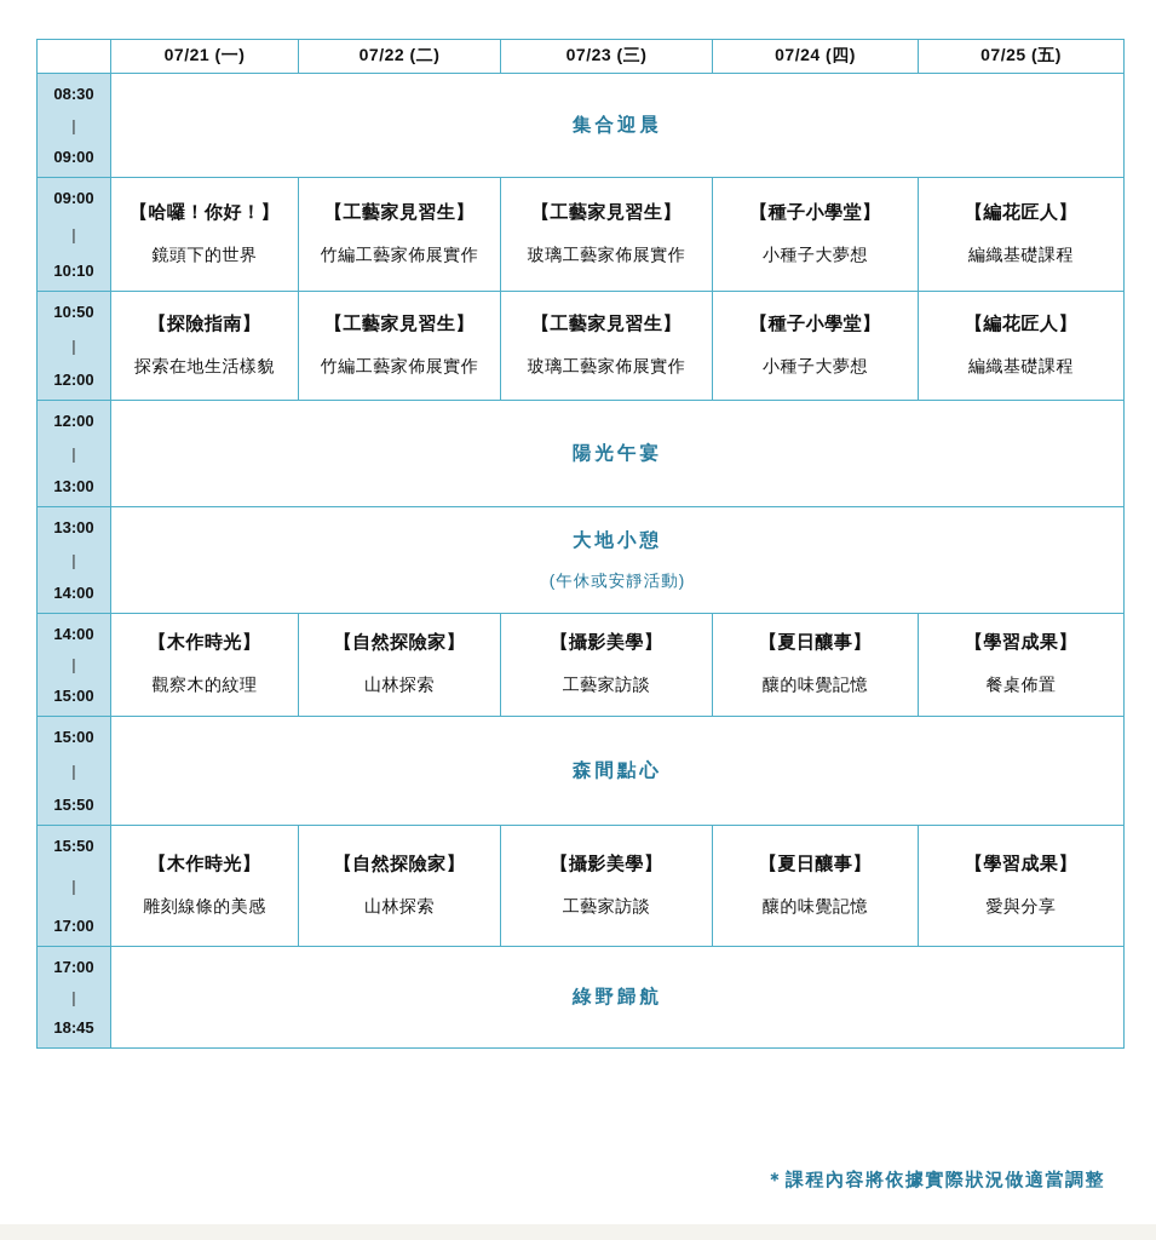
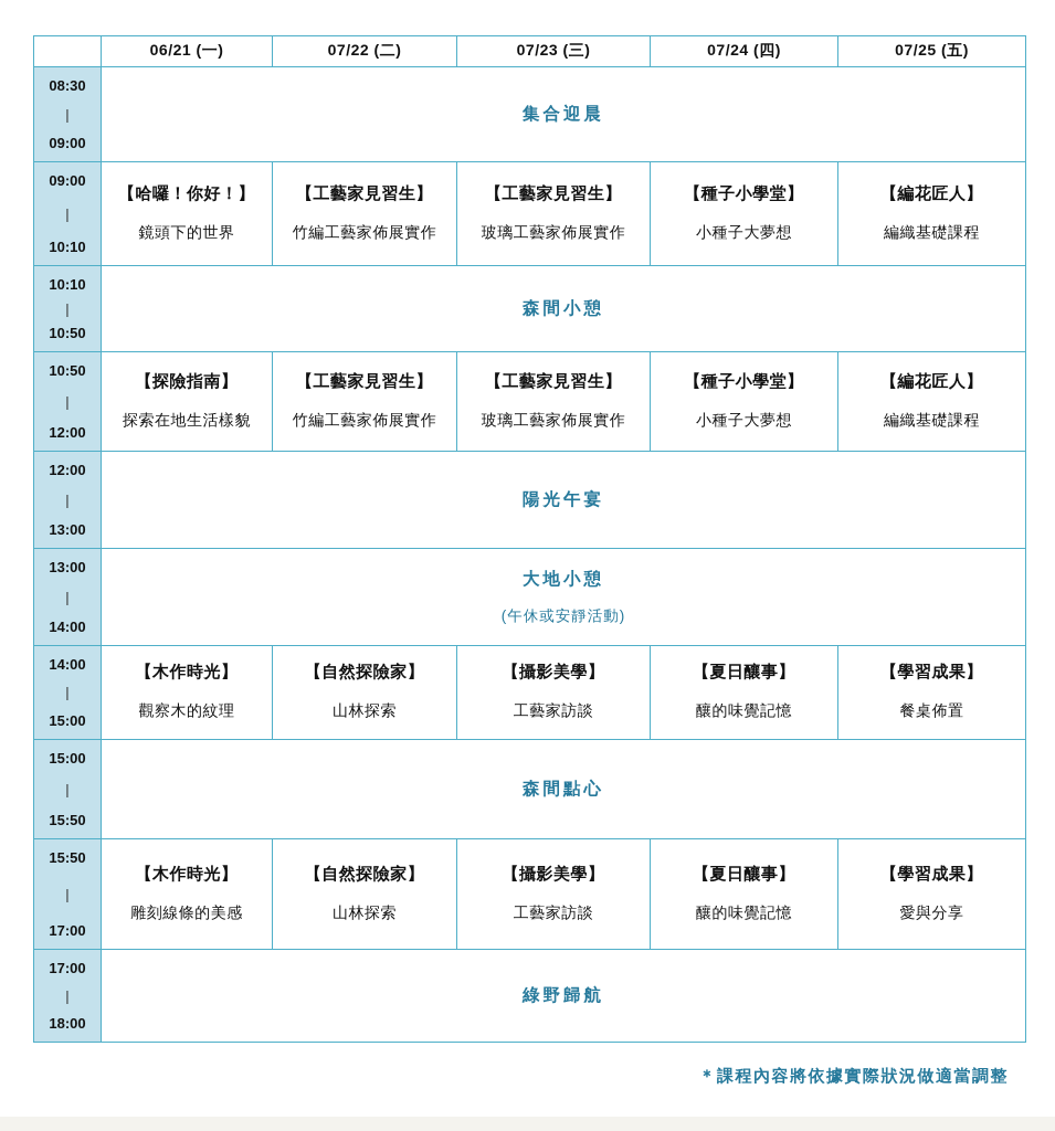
- 	07/21 (一)	07/22 (二)	07/23 (三)	07/24 (四)	07/25 (五)
+ 	06/21 (一)	07/22 (二)	07/23 (三)	07/24 (四)	07/25 (五)
  08:30 | 09:00	集合迎晨
  09:00 | 10:10	【哈囉！你好！】 鏡頭下的世界	【工藝家見習生】 竹編工藝家佈展實作	【工藝家見習生】 玻璃工藝家佈展實作	【種子小學堂】 小種子大夢想	【編花匠人】 編織基礎課程
+ 10:10 | 10:50	森間小憩
  10:50 | 12:00	【探險指南】 探索在地生活樣貌	【工藝家見習生】 竹編工藝家佈展實作	【工藝家見習生】 玻璃工藝家佈展實作	【種子小學堂】 小種子大夢想	【編花匠人】 編織基礎課程
  12:00 | 13:00	陽光午宴
  13:00 | 14:00	大地小憩 (午休或安靜活動)
  14:00 | 15:00	【木作時光】 觀察木的紋理	【自然探險家】 山林探索	【攝影美學】 工藝家訪談	【夏日釀事】 釀的味覺記憶	【學習成果】 餐桌佈置
  15:00 | 15:50	森間點心
  15:50 | 17:00	【木作時光】 雕刻線條的美感	【自然探險家】 山林探索	【攝影美學】 工藝家訪談	【夏日釀事】 釀的味覺記憶	【學習成果】 愛與分享
- 17:00 | 18:45	綠野歸航
+ 17:00 | 18:00	綠野歸航
  ＊課程內容將依據實際狀況做適當調整
